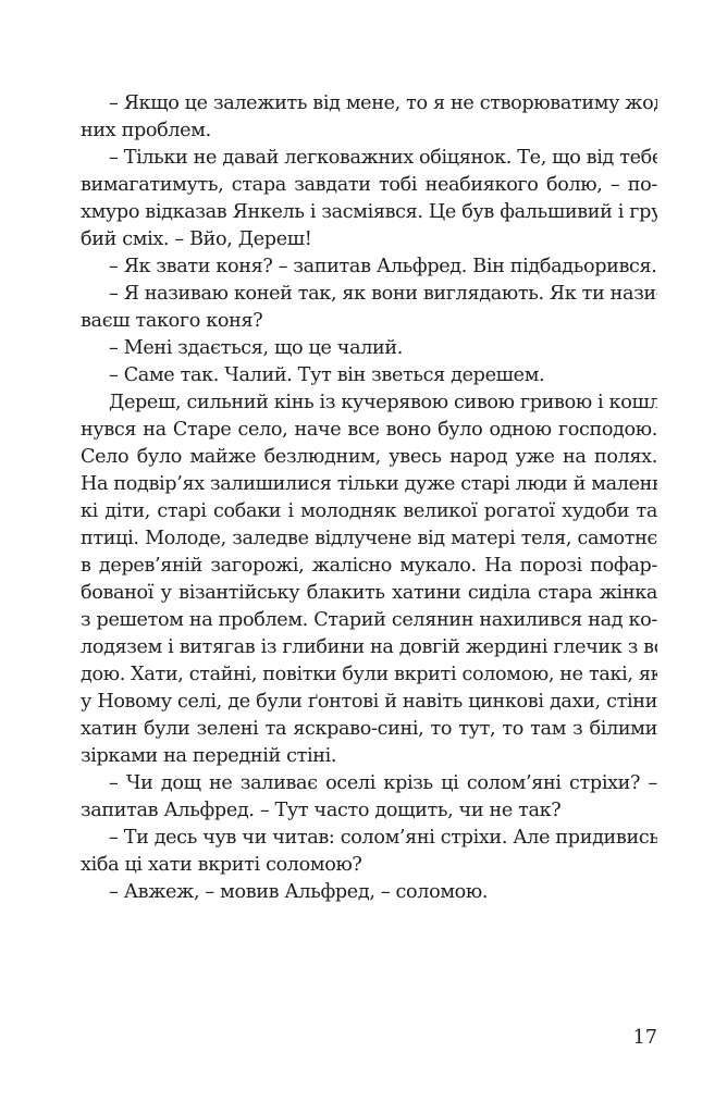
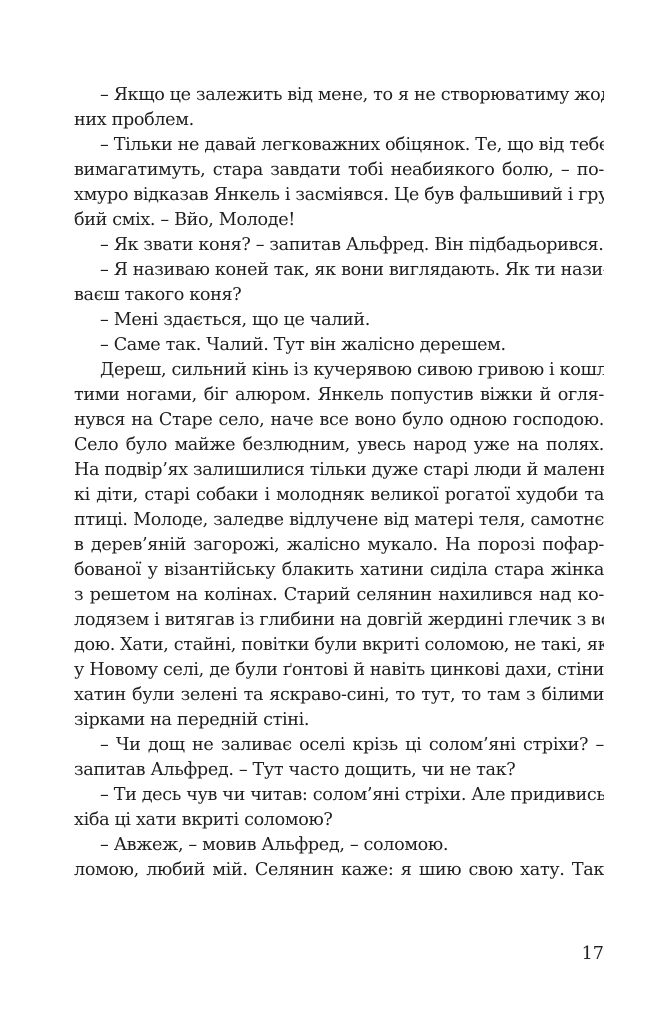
  – Якщо це залежить від мене, то я не створюватиму жо
  них проблем.
  – Тільки не давай легковажних обіцянок. Те, що від тебе
  вимагатимуть, стара завдати тобі неабиякого болю, – по-
  хмуро відказав Янкель і засміявся. Це був фальшивий і гру
- бий сміх. – Вйо, Дереш!
+ бий сміх. – Вйо, Молоде!
  – Як звати коня? – запитав Альфред. Він підбадьорився.
  – Я називаю коней так, як вони виглядають. Як ти нази
  ваєш такого коня?
  – Мені здається, що це чалий.
- – Саме так. Чалий. Тут він зветься дерешем.
+ – Саме так. Чалий. Тут він жалісно дерешем.
  Дереш, сильний кінь із кучерявою сивою гривою і кошл
+ тими ногами, біг алюром. Янкель попустив віжки й огля-
  нувся на Старе село, наче все воно було одною господою.
  Село було майже безлюдним, увесь народ уже на полях.
  На подвір’ях залишилися тільки дуже старі люди й малень
  кі діти, старі собаки і молодняк великої рогатої худоби та
  птиці. Молоде, заледве відлучене від матері теля, самотнє
  в дерев’яній загорожі, жалісно мукало. На порозі пофар-
  бованої у візантійську блакить хатини сиділа стара жінка
- з решетом на проблем. Старий селянин нахилився над ко-
+ з решетом на колінах. Старий селянин нахилився над ко-
  лодязем і витягав із глибини на довгій жердині глечик з в
  дою. Хати, стайні, повітки були вкриті соломою, не такі, як
  у Новому селі, де були ґонтові й навіть цинкові дахи, стіни
  хатин були зелені та яскраво-сині, то тут, то там з білими
  зірками на передній стіні.
  – Чи дощ не заливає оселі крізь ці солом’яні стріхи? –
  запитав Альфред. – Тут часто дощить, чи не так?
  – Ти десь чув чи читав: солом’яні стріхи. Але придивись
  хіба ці хати вкриті соломою?
  – Авжеж, – мовив Альфред, – соломою.
+ ломою, любий мій. Селянин каже: я шию свою хату. Так
  17
